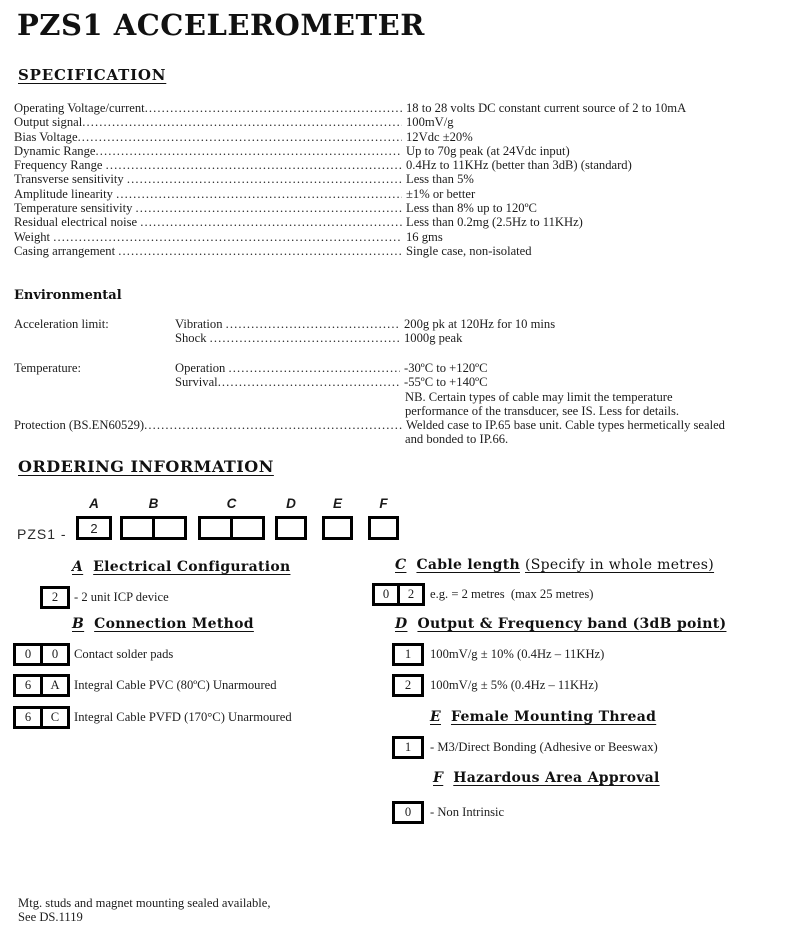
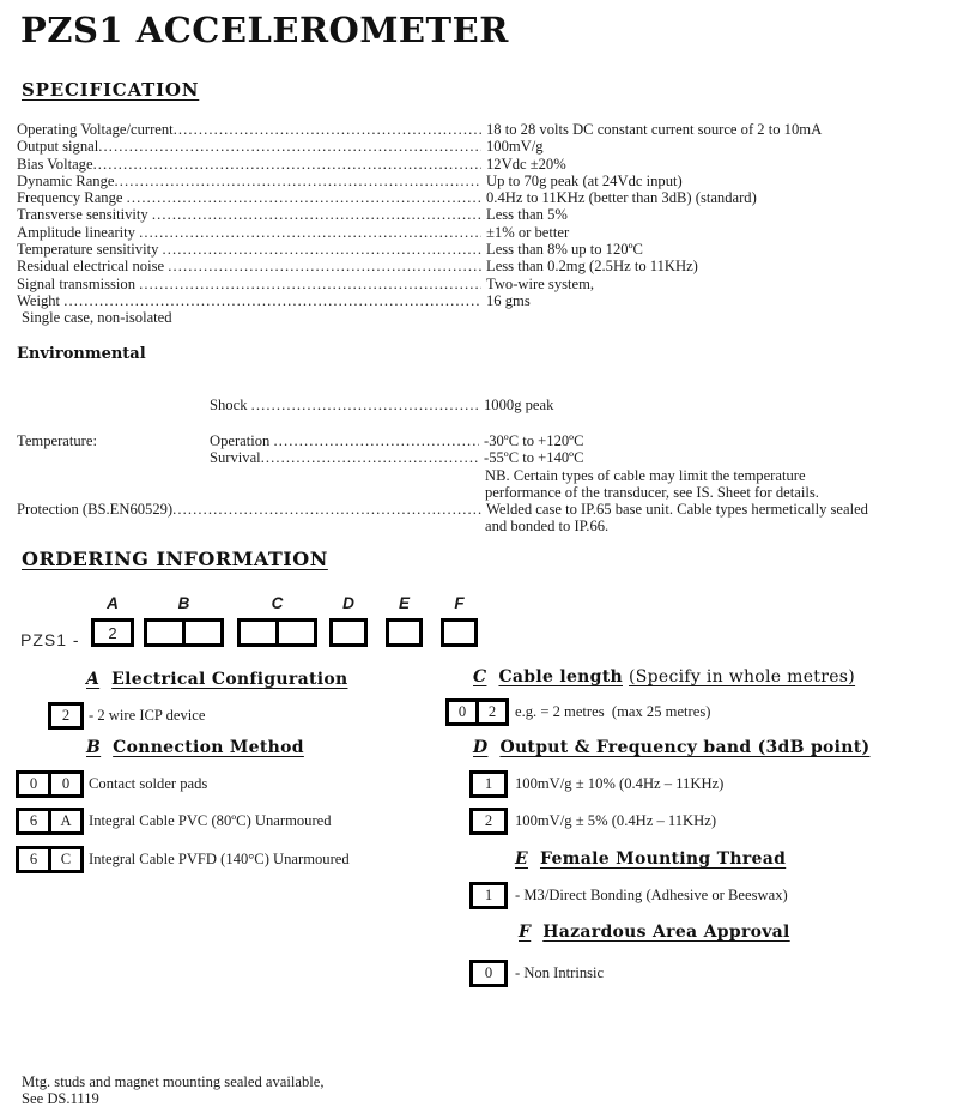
  PZS1 ACCELEROMETER
  SPECIFICATION
  Operating Voltage/current
  18 to 28 volts DC constant current source of 2 to 10mA
  Output signal
  100mV/g
  Bias Voltage
  12Vdc ±20%
  Dynamic Range
  Up to 70g peak (at 24Vdc input)
  Frequency Range
  0.4Hz to 11KHz (better than 3dB) (standard)
  Transverse sensitivity
  Less than 5%
  Amplitude linearity
  ±1% or better
  Temperature sensitivity
  Less than 8% up to 120ºC
  Residual electrical noise
  Less than 0.2mg (2.5Hz to 11KHz)
+ Signal transmission
+ Two-wire system,
  Weight
  16 gms
- Casing arrangement
  Single case, non-isolated
  Environmental
- Acceleration limit:
- Vibration
- 200g pk at 120Hz for 10 mins
  Shock
  1000g peak
  Temperature:
  Operation
  -30ºC to +120ºC
  Survival
  -55ºC to +140ºC
  NB. Certain types of cable may limit the temperature
- performance of the transducer, see IS. Less for details.
+ performance of the transducer, see IS. Sheet for details.
  Protection (BS.EN60529)
  Welded case to IP.65 base unit. Cable types hermetically sealed
  and bonded to IP.66.
  ORDERING INFORMATION
  PZS1 -
  A
  2
  B
  C
  D
  E
  F
  A Electrical Configuration
  2
- - 2 unit ICP device
+ - 2 wire ICP device
  B Connection Method
  0
  0
  Contact solder pads
  6
  A
  Integral Cable PVC (80ºC) Unarmoured
  6
  C
- Integral Cable PVFD (170°C) Unarmoured
+ Integral Cable PVFD (140°C) Unarmoured
  C Cable length (Specify in whole metres)
  0
  2
  e.g. = 2 metres (max 25 metres)
  D Output & Frequency band (3dB point)
  1
  100mV/g ± 10% (0.4Hz – 11KHz)
  2
  100mV/g ± 5% (0.4Hz – 11KHz)
  E Female Mounting Thread
  1
  - M3/Direct Bonding (Adhesive or Beeswax)
  F Hazardous Area Approval
  0
  - Non Intrinsic
  Mtg. studs and magnet mounting sealed available,
  See DS.1119
